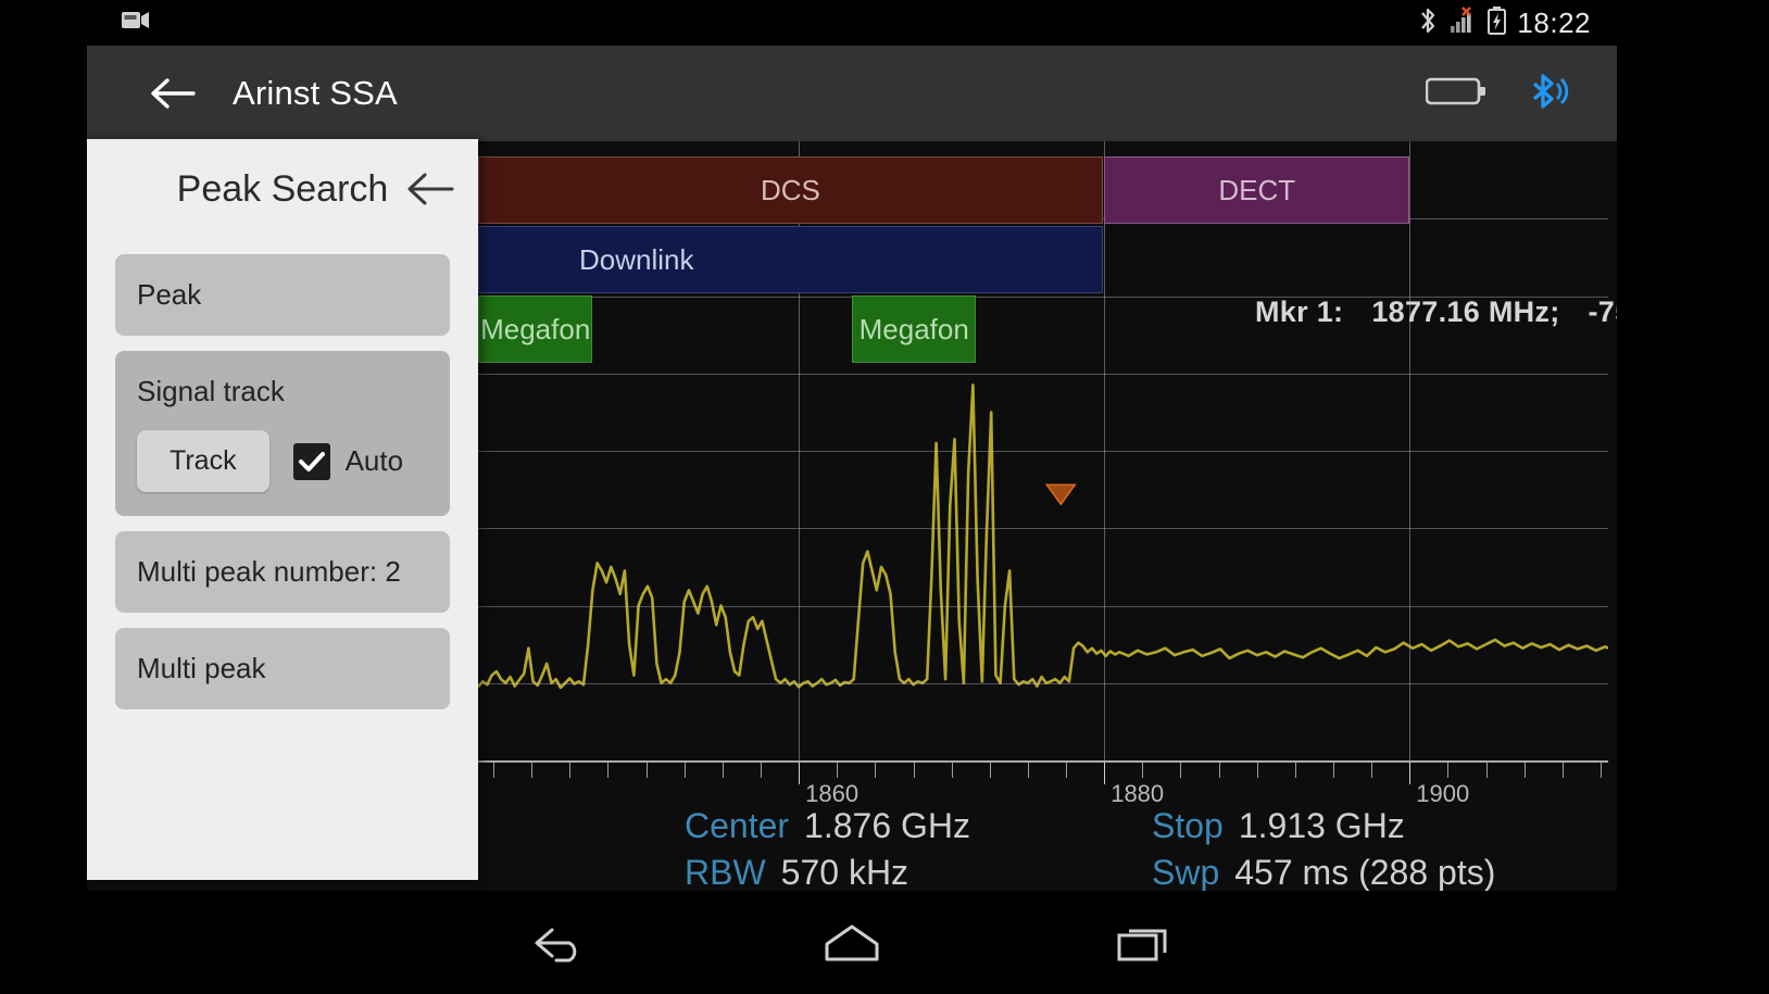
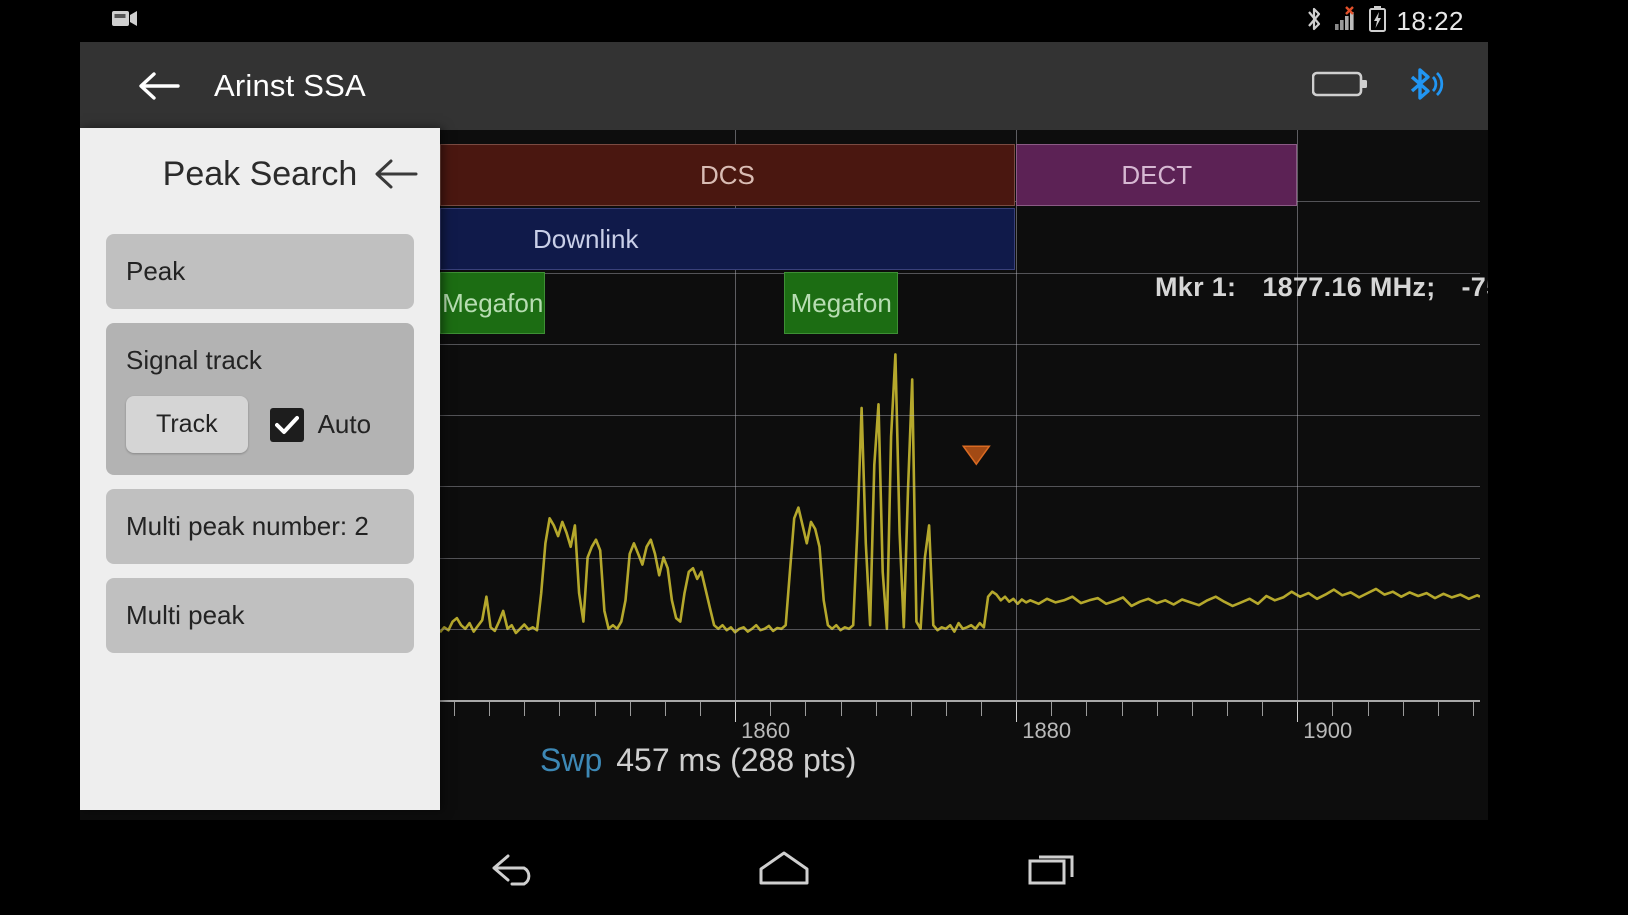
  18:22
  Arinst SSA
  DCS
  DECT
  Downlink
  Megafon
  Megafon
  Mkr 1: 1877.16 MHz; -7
- Center
- 1.876 GHz
- Stop
- 1.913 GHz
- RBW
- 570 kHz
  Swp
  457 ms (288 pts)
  1860
  1880
  1900
  Peak Search
  Peak
  Signal track
  Track
  Auto
  Multi peak number: 2
  Multi peak
